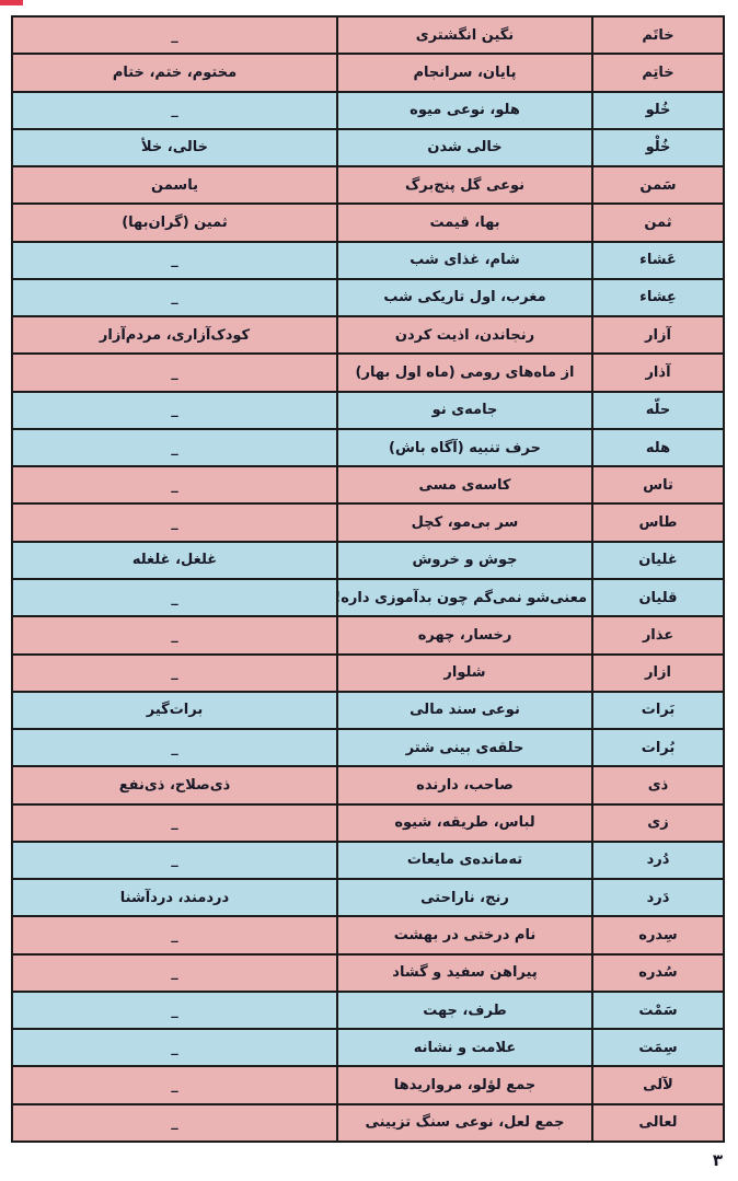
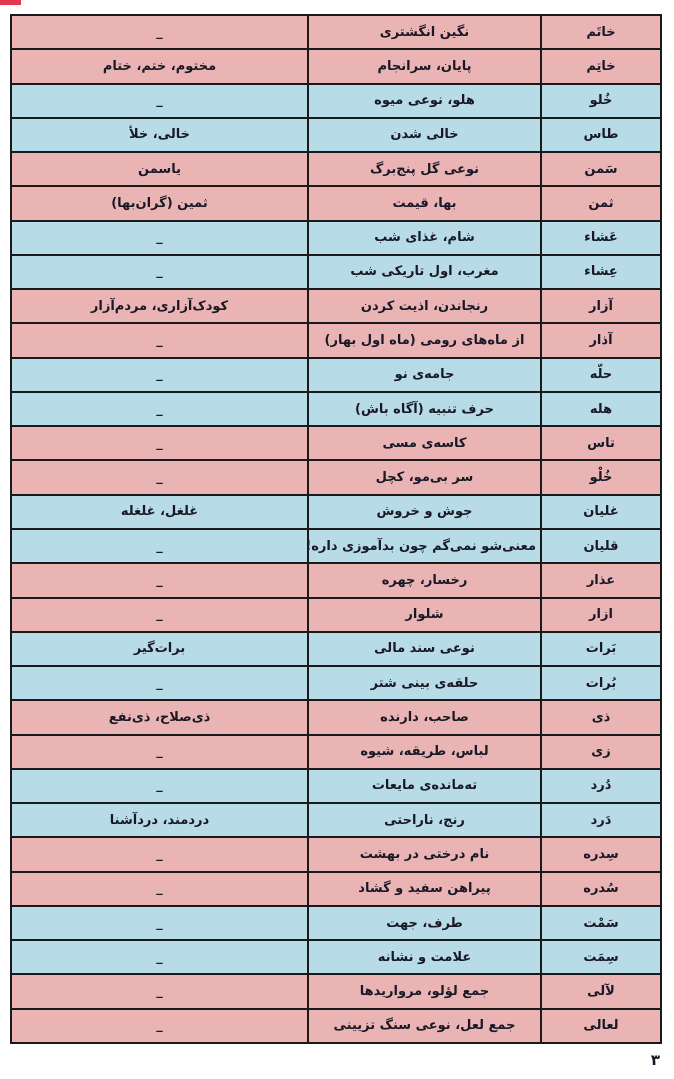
  خاتَم	نگین انگشتری	_
  خاتِم	پایان، سرانجام	مختوم، ختم، ختام
  خُلو	هلو، نوعی میوه	_
- خُلْو	خالی شدن	خالی، خلأ
+ طاس	خالی شدن	خالی، خلأ
  سَمن	نوعی گل پنج‌برگ	یاسمن
  ثمن	بها، قیمت	ثمین (گران‌بها)
  عَشاء	شام، غذای شب	_
  عِشاء	مغرب، اول تاریکی شب	_
  آزار	رنجاندن، اذیت کردن	کودک‌آزاری، مردم‌آزار
  آذار	از ماه‌های رومی (ماه اول بهار)	_
  حلّه	جامه‌ی نو	_
  هله	حرف تنبیه (آگاه باش)	_
  تاس	کاسه‌ی مسی	_
- طاس	سر بی‌مو، کچل	_
+ خُلْو	سر بی‌مو، کچل	_
  غلیان	جوش و خروش	غلغل، غلغله
  قلیان	معنی‌شو نمی‌گم چون بدآموزی داره!	_
  عذار	رخسار، چهره	_
  ازار	شلوار	_
  بَرات	نوعی سند مالی	برات‌گیر
  بُرات	حلقه‌ی بینی شتر	_
  ذی	صاحب، دارنده	ذی‌صلاح، ذی‌نفع
  زی	لباس، طریقه، شیوه	_
  دُرد	ته‌مانده‌ی مایعات	_
  دَرد	رنج، ناراحتی	دردمند، دردآشنا
  سِدره	نام درختی در بهشت	_
  سُدره	پیراهن سفید و گشاد	_
  سَمْت	طرف، جهت	_
  سِمَت	علامت و نشانه	_
  لآلی	جمع لؤلو، مرواریدها	_
  لعالی	جمع لعل، نوعی سنگ تزیینی	_
  ۳
